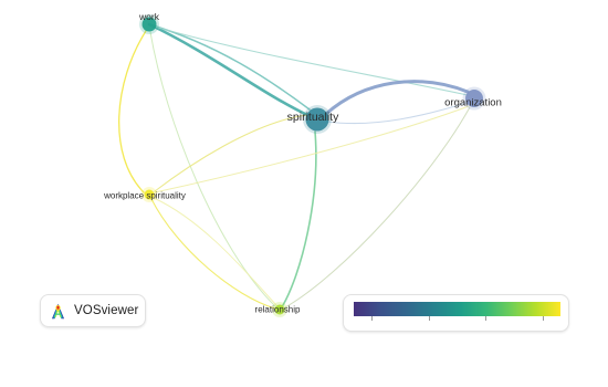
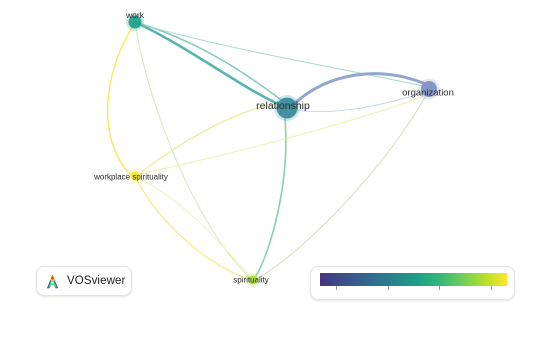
  work
- spirituality
+ relationship
  organization
  workplace spirituality
- relationship
+ spirituality
  VOSviewer
